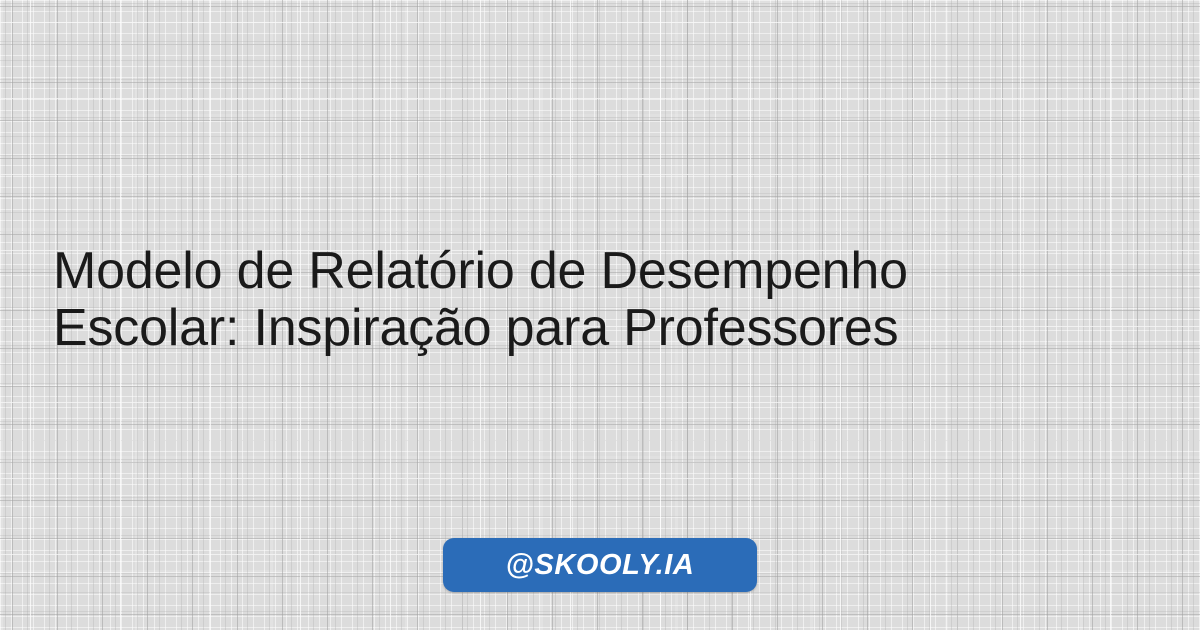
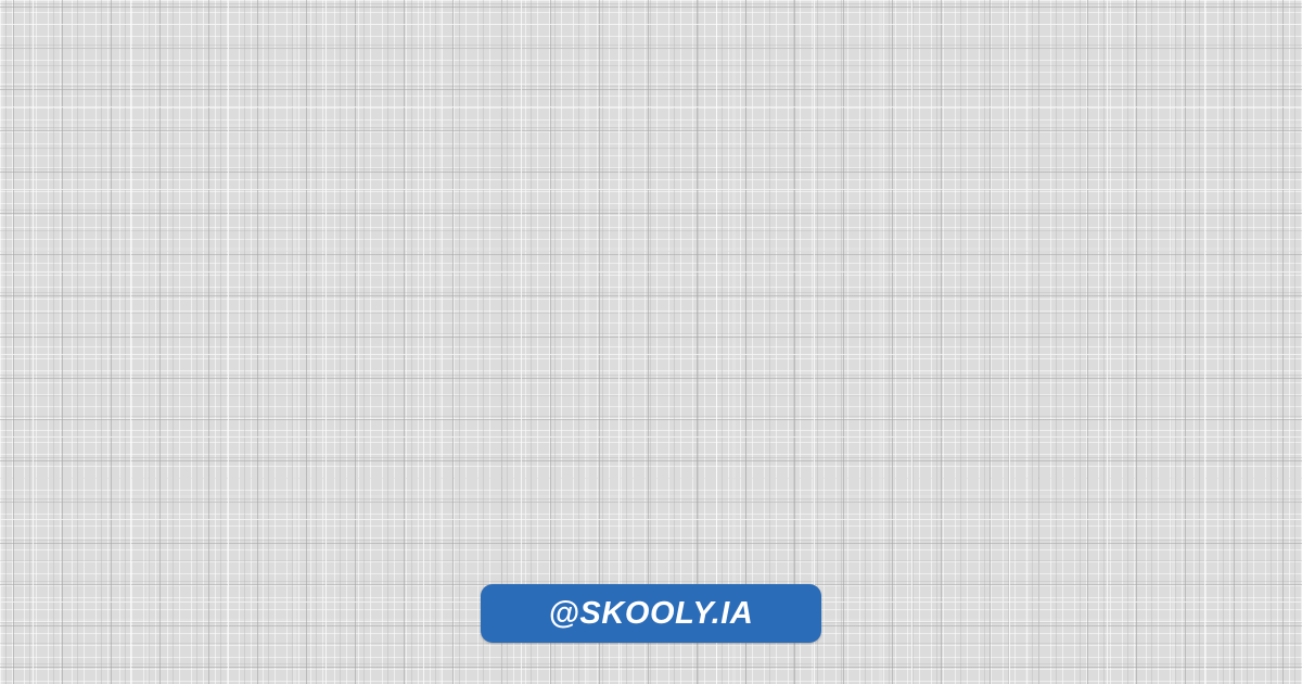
- Modelo de Relatório de Desempenho
- Escolar: Inspiração para Professores
  @SKOOLY.IA
